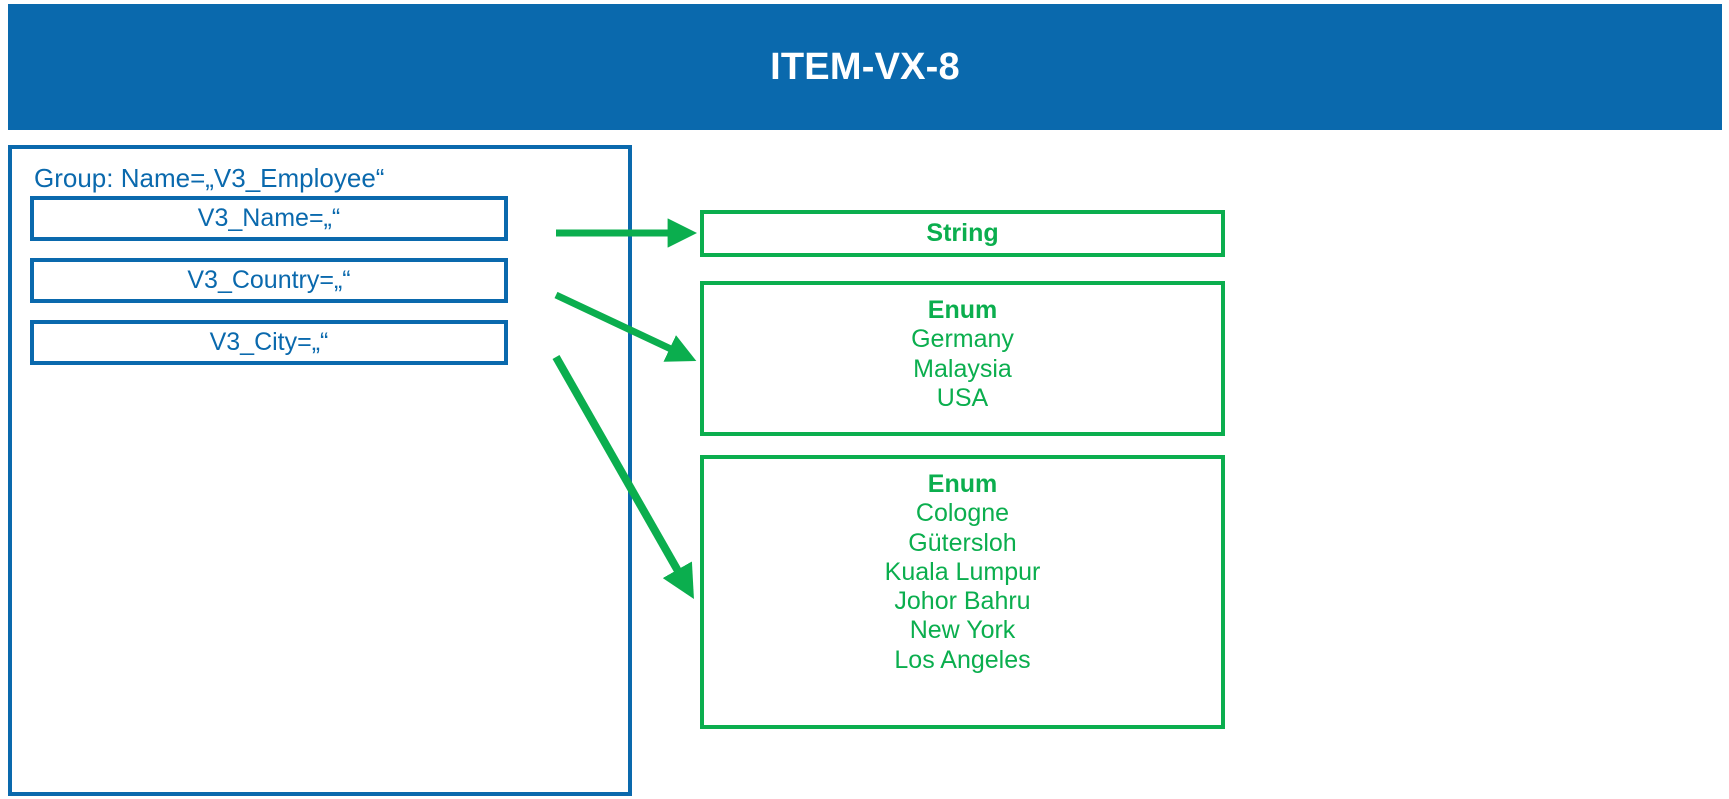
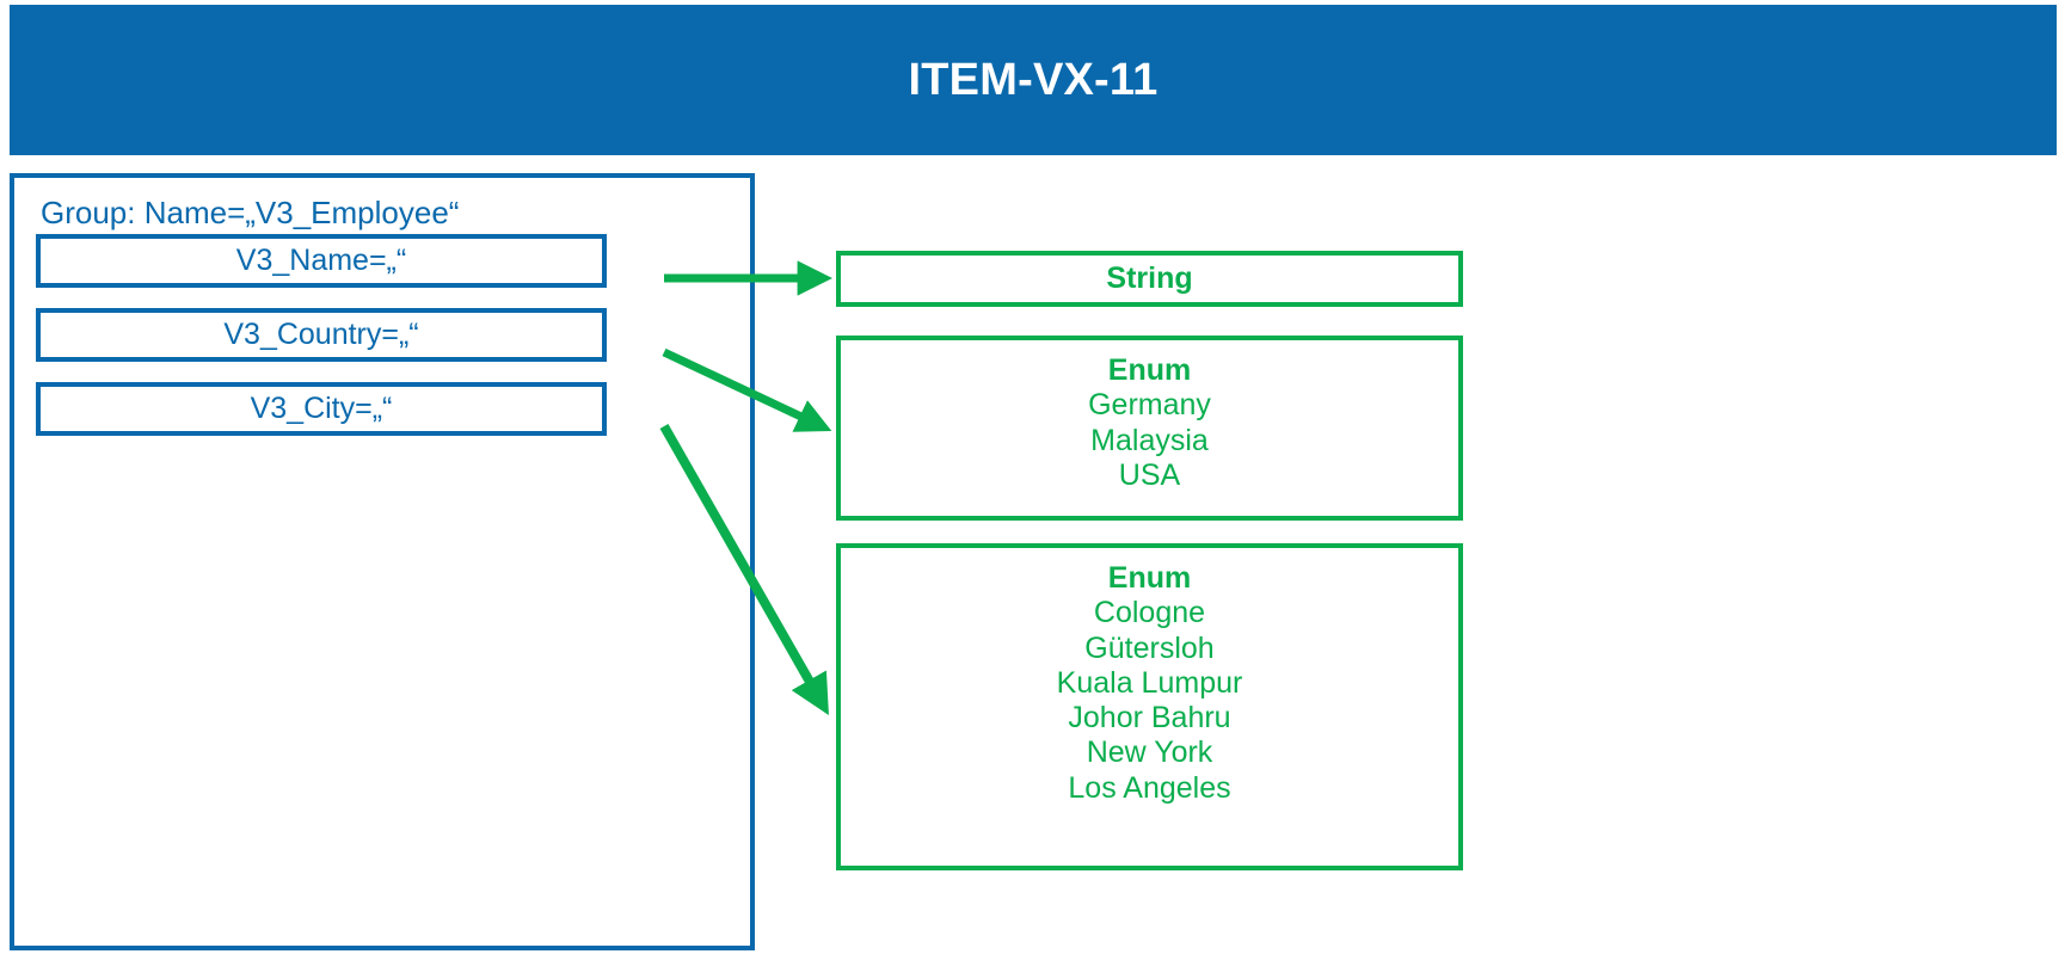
- ITEM-VX-8
+ ITEM-VX-11
  Group: Name=„V3_Employee“
  V3_Name=„“
  V3_Country=„“
  V3_City=„“
  String
  Enum
  Germany
  Malaysia
  USA
  Enum
  Cologne
  Gütersloh
  Kuala Lumpur
  Johor Bahru
  New York
  Los Angeles
